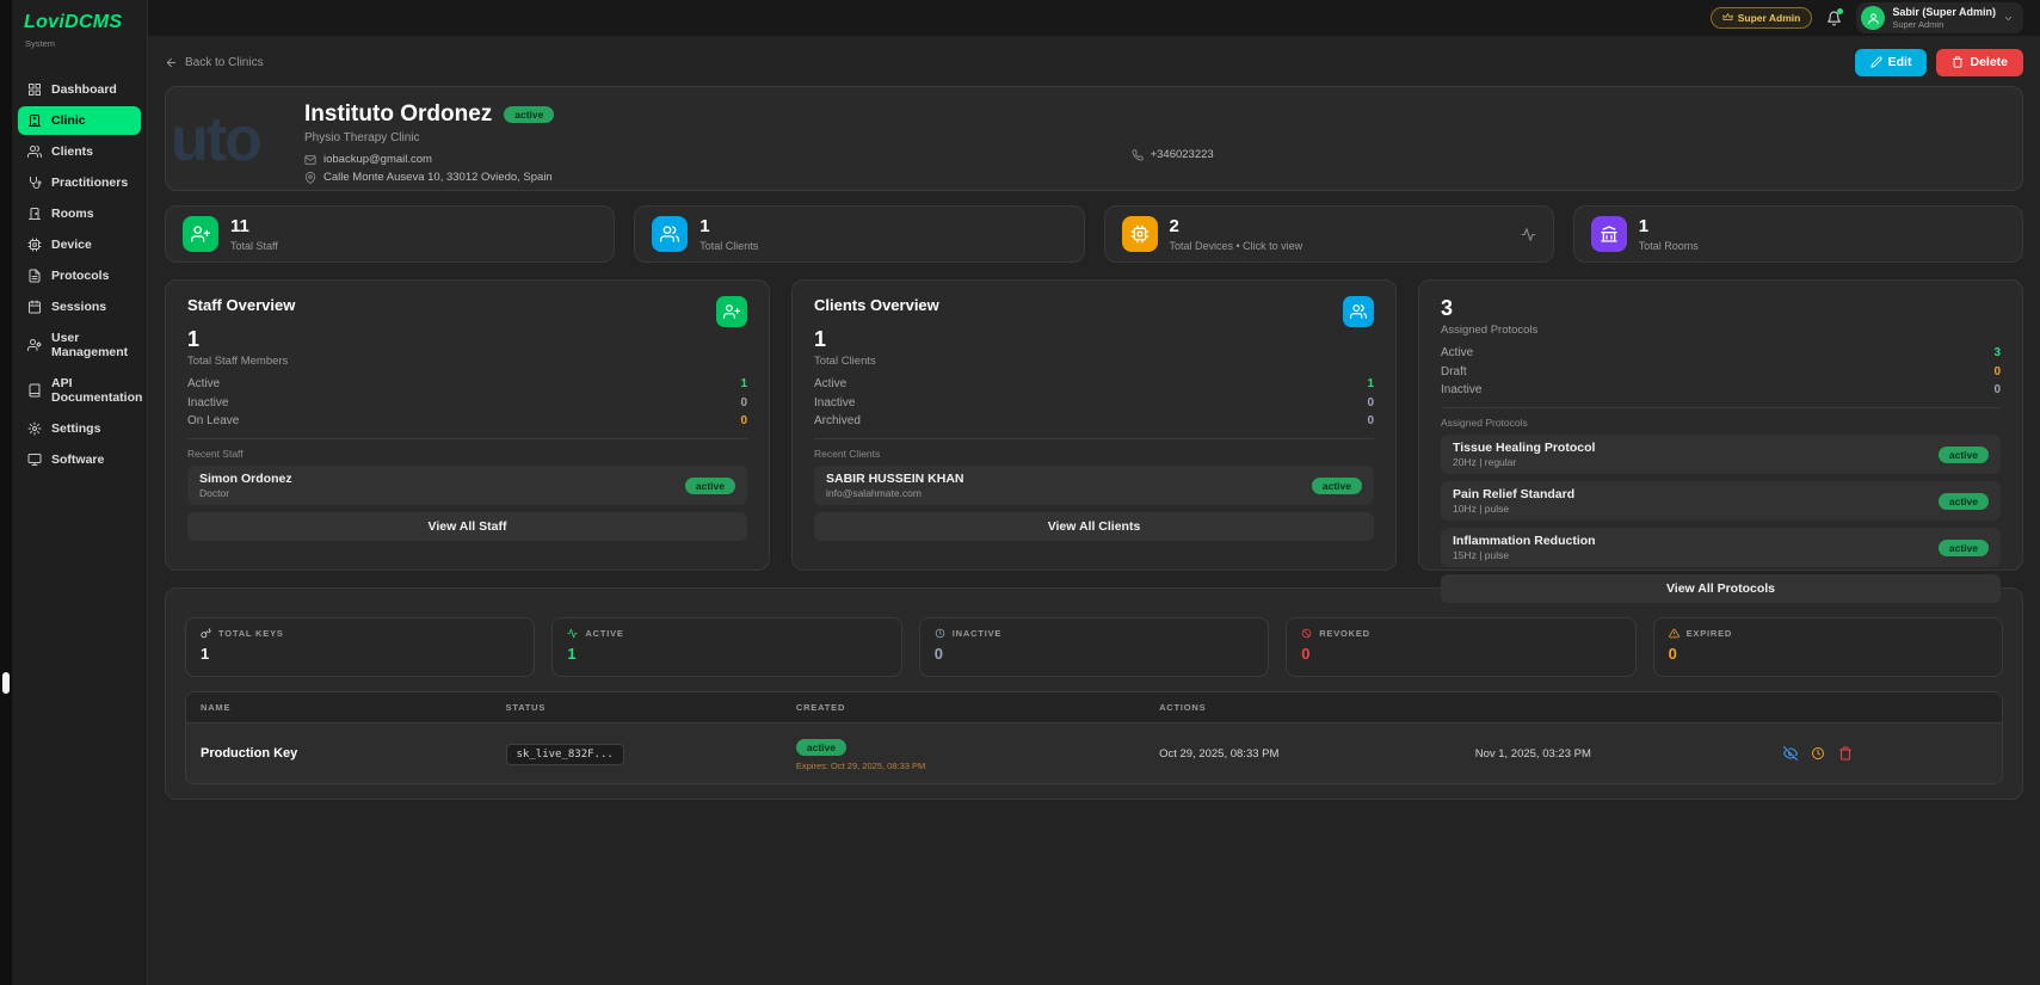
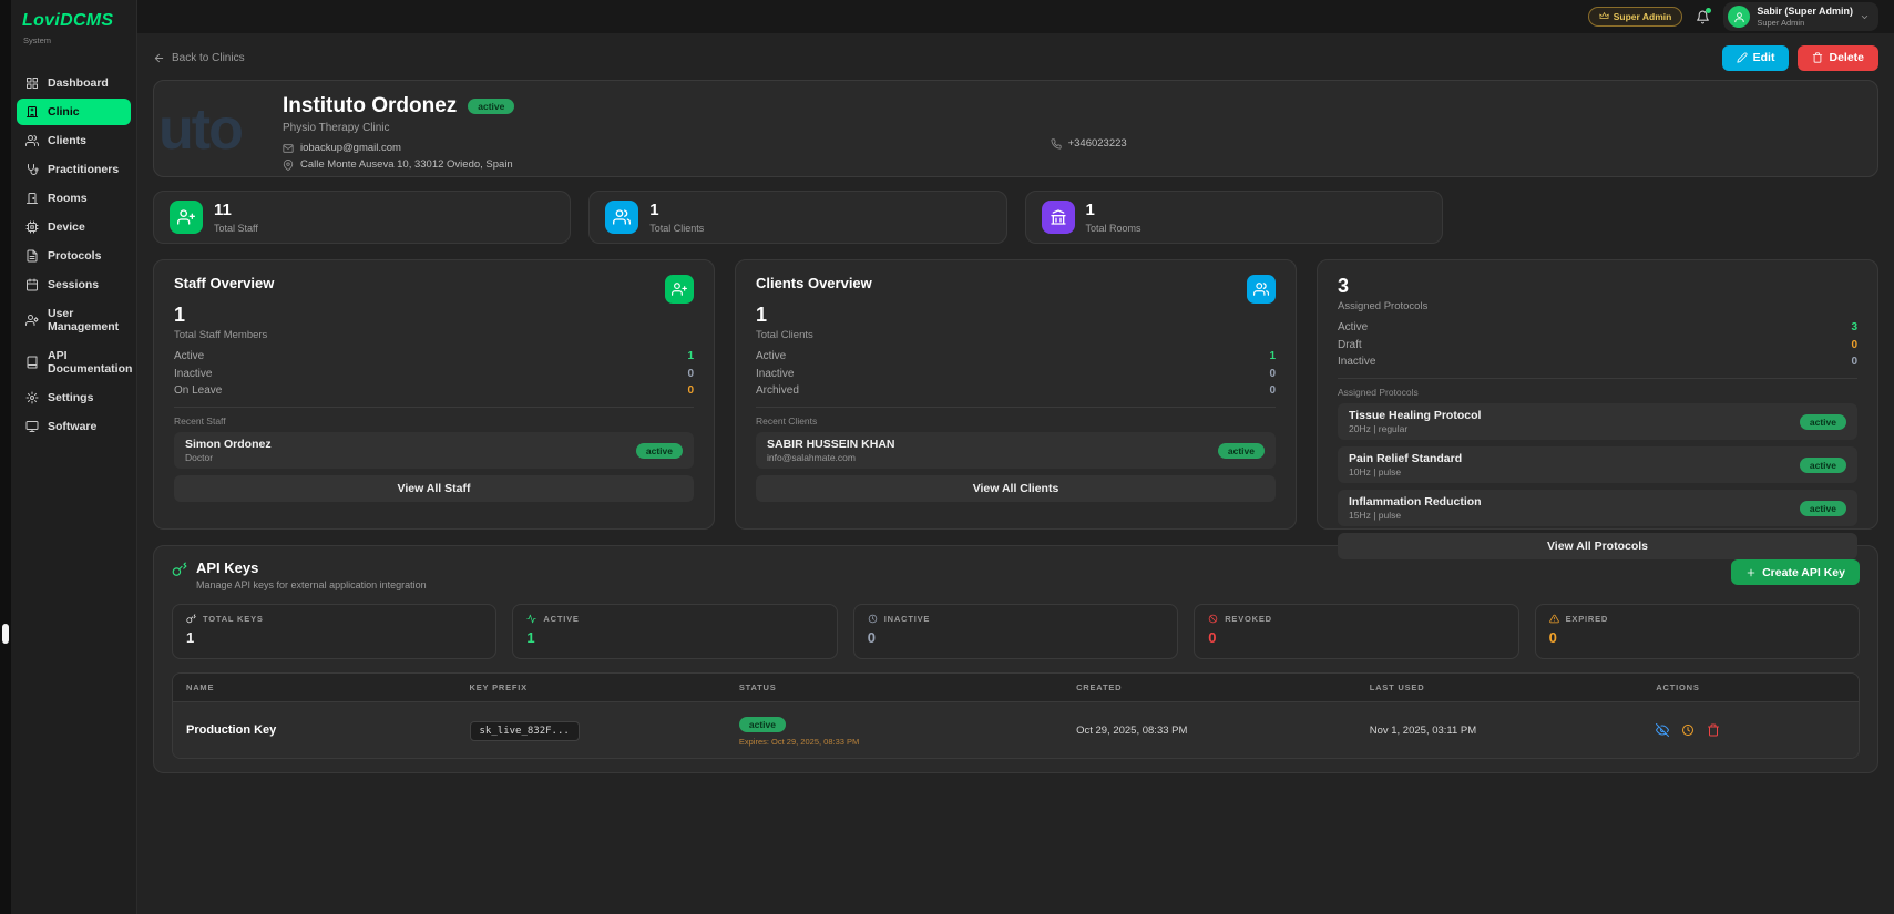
  LoviDCMS
  System
  Dashboard
  Clinic
  Clients
  Practitioners
  Rooms
  Device
  Protocols
  Sessions
  User Management
  API Documentation
  Settings
  Software
  Super Admin
  Sabir (Super Admin)
  Super Admin
  Back to Clinics
  Edit
  Delete
  uto
  Instituto Ordonez
  active
  Physio Therapy Clinic
  iobackup@gmail.com
  Calle Monte Auseva 10, 33012 Oviedo, Spain
  +346023223
  11
  Total Staff
  1
  Total Clients
- 2
- Total Devices • Click to view
  1
  Total Rooms
  Staff Overview
  1
  Total Staff Members
  Active
  1
  Inactive
  0
  On Leave
  0
  Recent Staff
  Simon Ordonez
  Doctor
  active
  View All Staff
  Clients Overview
  1
  Total Clients
  Active
  1
  Inactive
  0
  Archived
  0
  Recent Clients
  SABIR HUSSEIN KHAN
  info@salahmate.com
  active
  View All Clients
  3
  Assigned Protocols
  Active
  3
  Draft
  0
  Inactive
  0
  Assigned Protocols
  Tissue Healing Protocol
  20Hz | regular
  active
  Pain Relief Standard
  10Hz | pulse
  active
  Inflammation Reduction
  15Hz | pulse
  active
  View All Protocols
+ API Keys
+ Manage API keys for external application integration
+ Create API Key
  TOTAL KEYS
  1
  ACTIVE
  1
  INACTIVE
  0
  REVOKED
  0
  EXPIRED
  0
  NAME
+ KEY PREFIX
  STATUS
  CREATED
+ LAST USED
  ACTIONS
  Production Key
  sk_live_832F...
  active
  Expires: Oct 29, 2025, 08:33 PM
  Oct 29, 2025, 08:33 PM
- Nov 1, 2025, 03:23 PM
+ Nov 1, 2025, 03:11 PM
